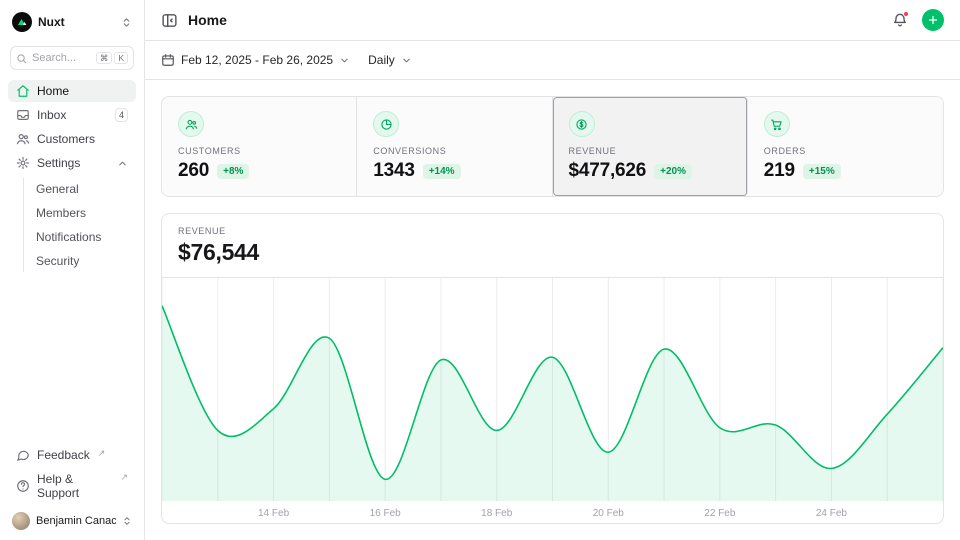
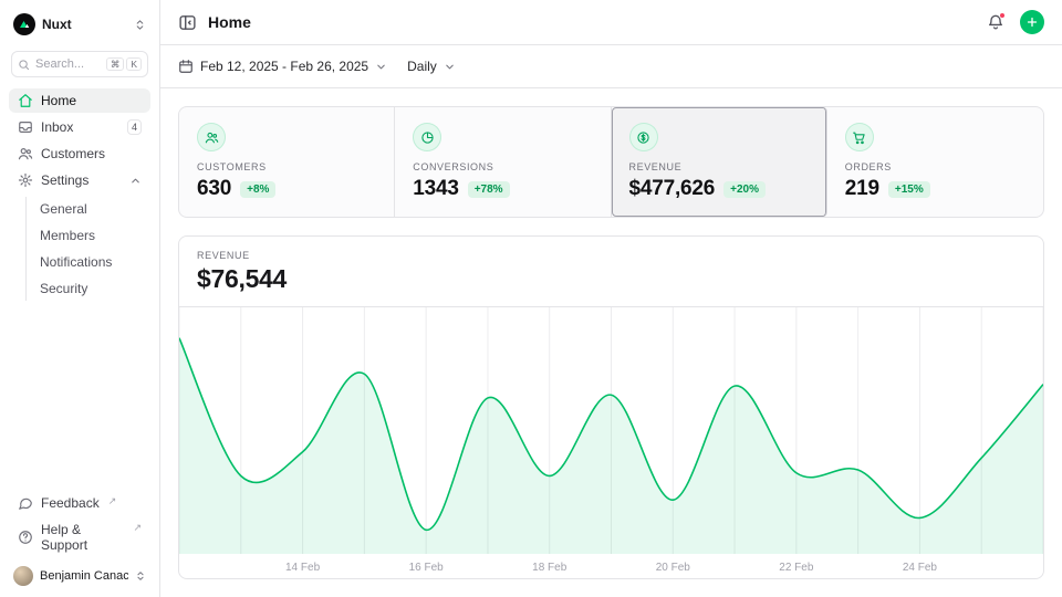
  Nuxt
  Search...
  ⌘
  K
  Home
  Inbox
  4
  Customers
  Settings
  General
  Members
  Notifications
  Security
  Feedback
  ↗
  Help & Support
  ↗
  Benjamin Canac
  Home
  Feb 12, 2025 - Feb 26, 2025
  Daily
  CUSTOMERS
- 260
+ 630
  +8%
  CONVERSIONS
  1343
- +14%
+ +78%
  REVENUE
  $477,626
  +20%
  ORDERS
  219
  +15%
  REVENUE
  $76,544
  14 Feb
  16 Feb
  18 Feb
  20 Feb
  22 Feb
  24 Feb
